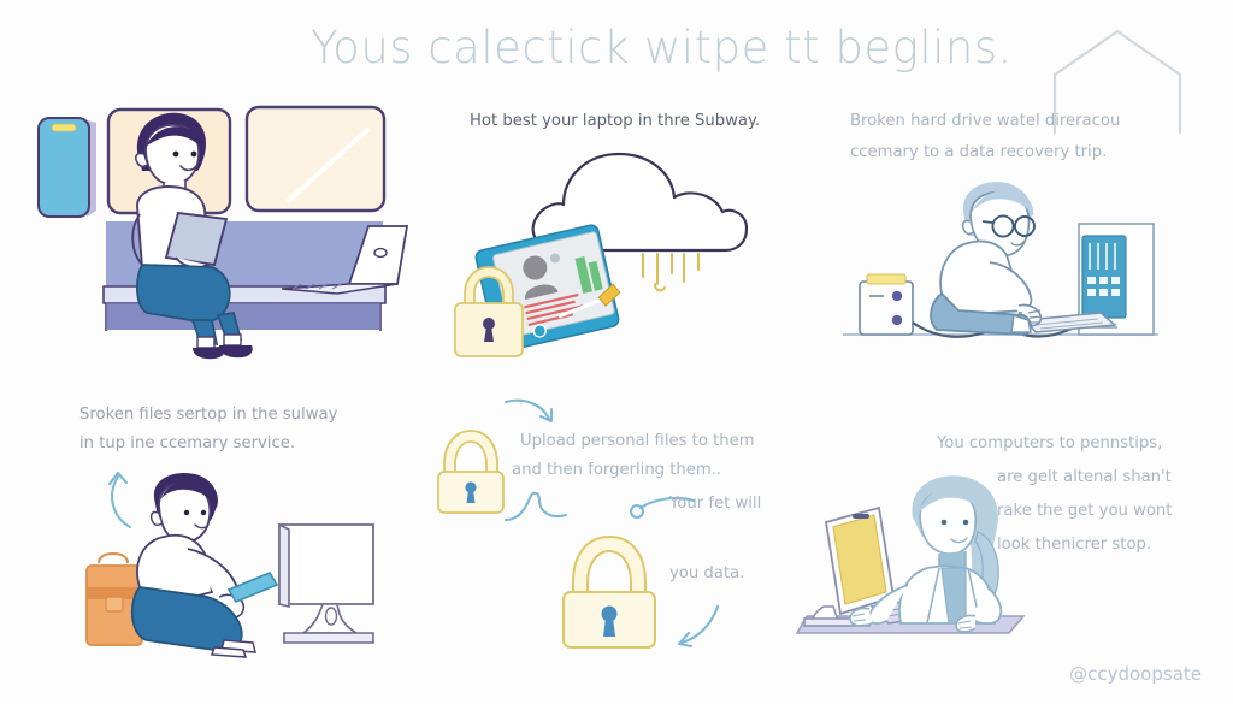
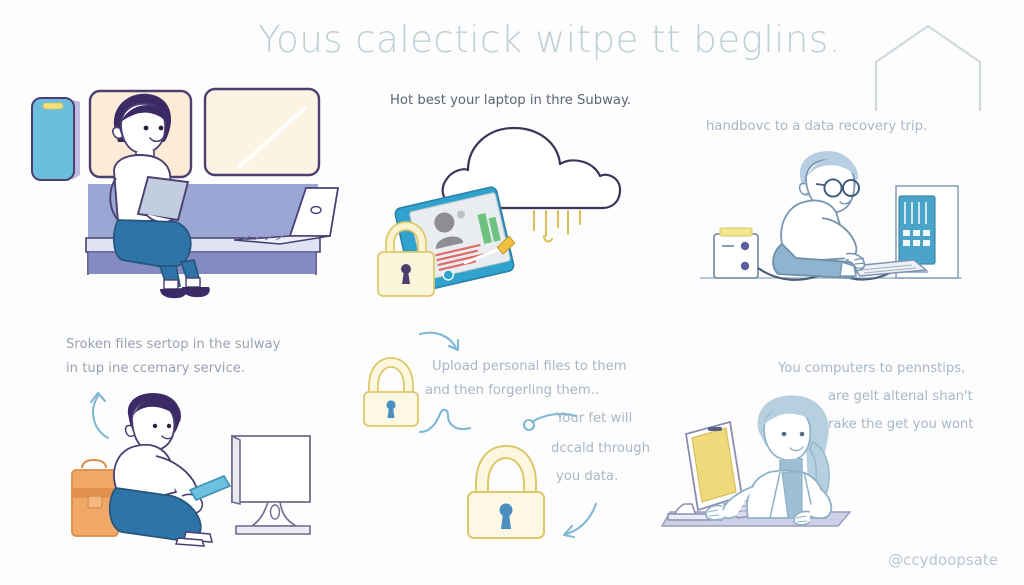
  Yous calectick witpe tt beglins.
  Hot best your laptop in thre Subway.
- Broken hard drive watel direracou
- ccemary to a data recovery trip.
+ handbovc to a data recovery trip.
  Sroken files sertop in the sulway
  in tup ine ccemary service.
  Upload personal files to them
  and then forgerling them..
  Your fet will
+ dccald through
  you data.
  You computers to pennstips,
  are gelt altenal shan't
  rake the get you wont
- look thenicrer stop.
  @ccydoopsate
